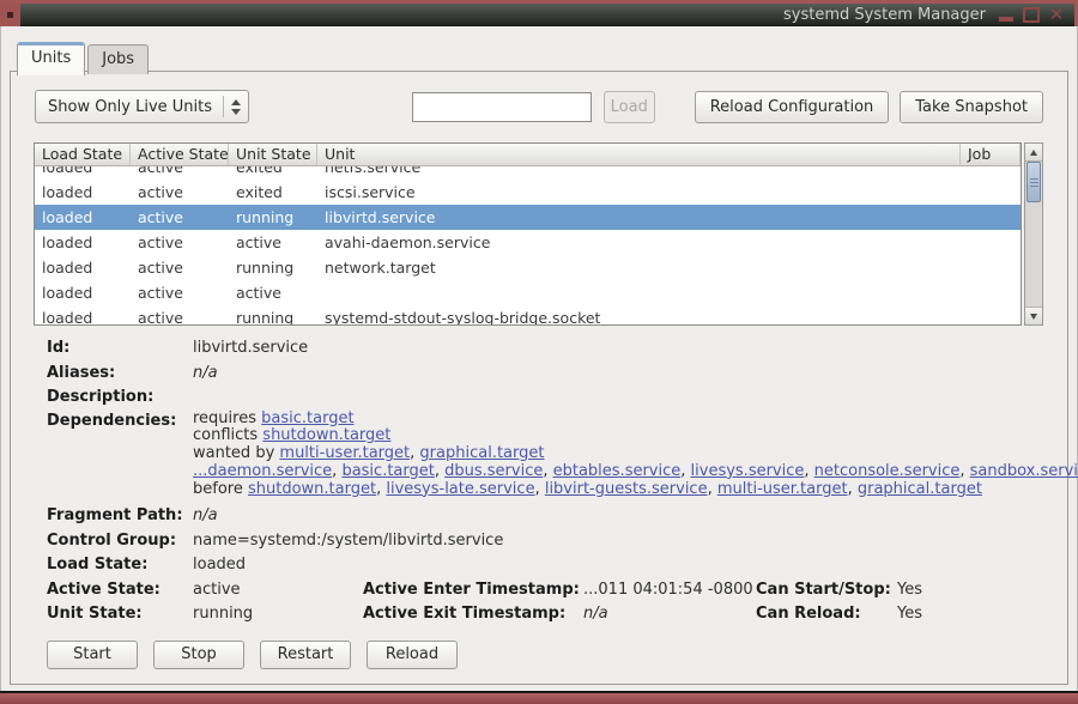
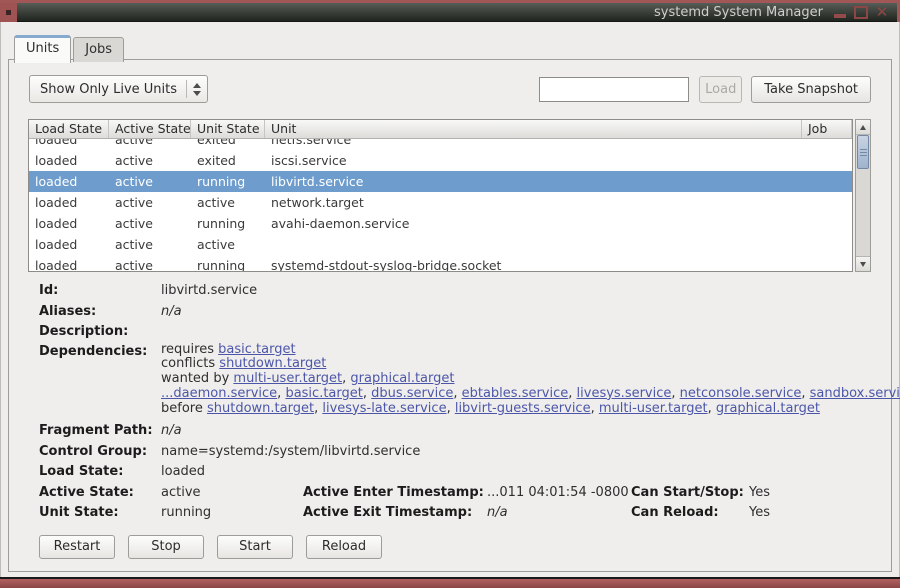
  systemd System Manager
  ✕
  Units
  Jobs
  Show Only Live Units
  Load
- Reload Configuration
  Take Snapshot
  Load State
  Active State
  Unit State
  Unit
  Job
  loaded
  active
  exited
  netfs.service
  loaded
  active
  exited
  iscsi.service
  loaded
  active
  running
  libvirtd.service
  loaded
  active
  active
- avahi-daemon.service
+ network.target
  loaded
  active
  running
- network.target
+ avahi-daemon.service
  loaded
  active
  active
  loaded
  active
  running
  systemd-stdout-syslog-bridge.socket
  Id:
  libvirtd.service
  Aliases:
  n/a
  Description:
  Dependencies:
  requires basic.target
  conflicts shutdown.target
  wanted by multi-user.target, graphical.target
  ...daemon.service, basic.target, dbus.service, ebtables.service, livesys.service, netconsole.service, sandbox.servi
  before shutdown.target, livesys-late.service, libvirt-guests.service, multi-user.target, graphical.target
  Fragment Path:
  n/a
  Control Group:
  name=systemd:/system/libvirtd.service
  Load State:
  loaded
  Active State:
  active
  Active Enter Timestamp:
  ...011 04:01:54 -0800
  Can Start/Stop:
  Yes
  Unit State:
  running
  Active Exit Timestamp:
  n/a
  Can Reload:
  Yes
- Start
+ Restart
  Stop
- Restart
+ Start
  Reload
